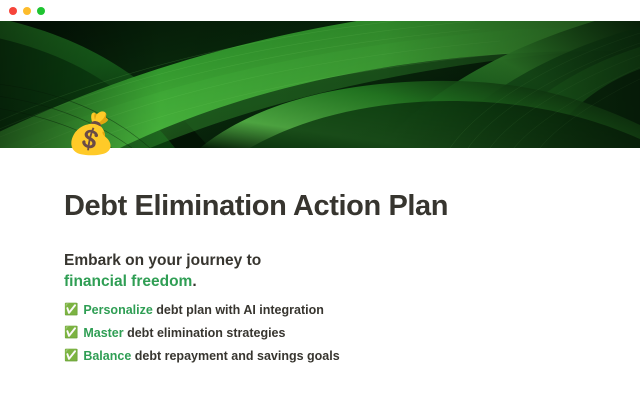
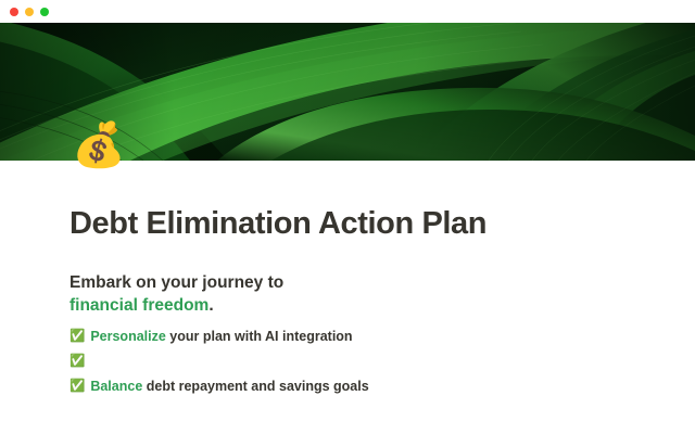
  💰
  Debt Elimination Action Plan
  Embark on your journey to financial freedom.
  ✅
- Personalize debt plan with AI integration
+ Personalize your plan with AI integration
  ✅
- Master debt elimination strategies
  ✅
  Balance debt repayment and savings goals
